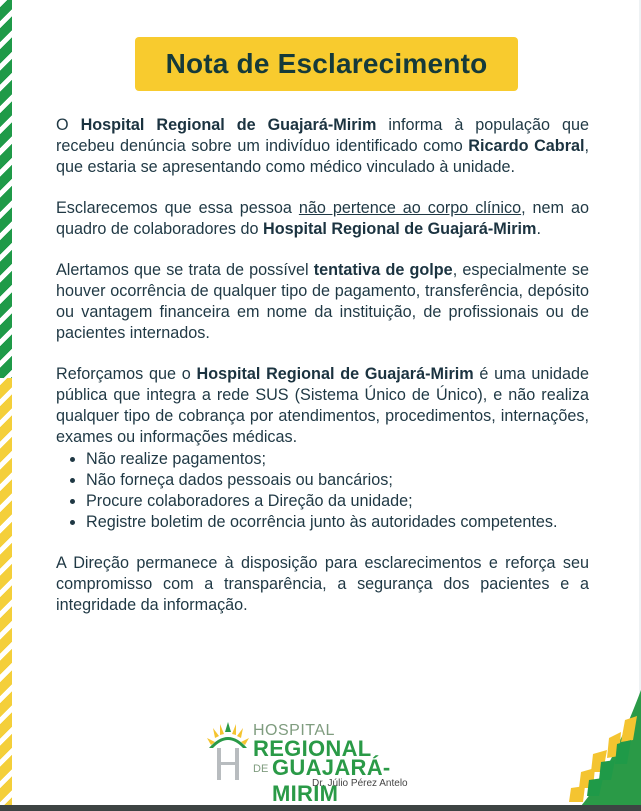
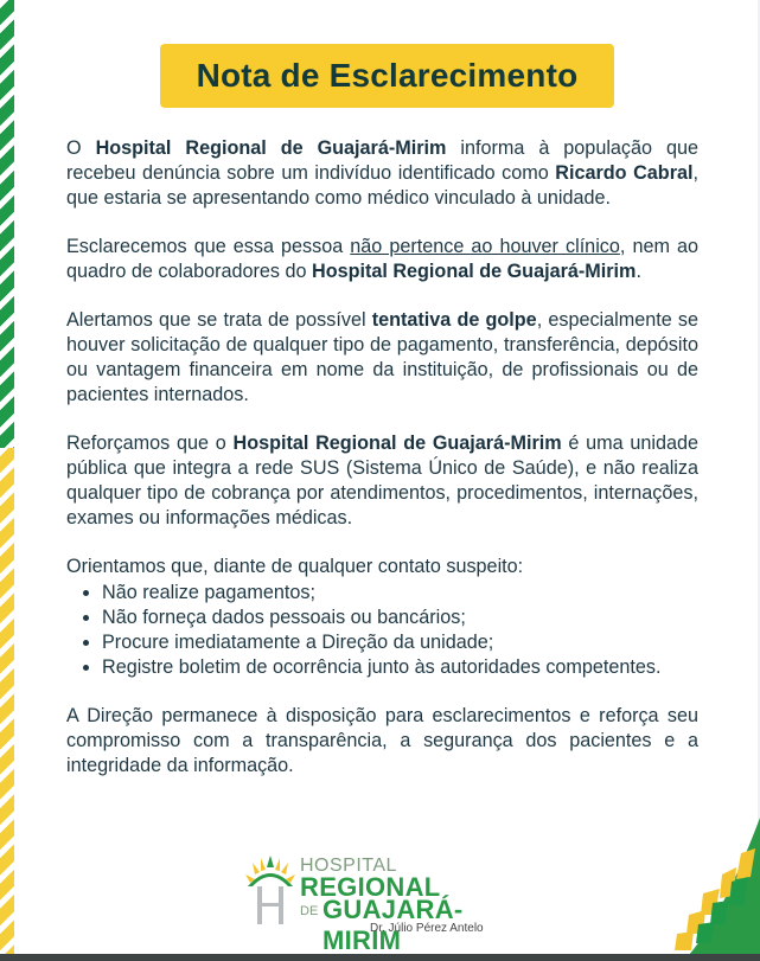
  Nota de Esclarecimento
  O Hospital Regional de Guajará-Mirim informa à população que recebeu denúncia sobre um indivíduo identificado como Ricardo Cabral, que estaria se apresentando como médico vinculado à unidade.
- Esclarecemos que essa pessoa não pertence ao corpo clínico, nem ao quadro de colaboradores do Hospital Regional de Guajará-Mirim.
+ Esclarecemos que essa pessoa não pertence ao houver clínico, nem ao quadro de colaboradores do Hospital Regional de Guajará-Mirim.
- Alertamos que se trata de possível tentativa de golpe, especialmente se houver ocorrência de qualquer tipo de pagamento, transferência, depósito ou vantagem financeira em nome da instituição, de profissionais ou de pacientes internados.
+ Alertamos que se trata de possível tentativa de golpe, especialmente se houver solicitação de qualquer tipo de pagamento, transferência, depósito ou vantagem financeira em nome da instituição, de profissionais ou de pacientes internados.
- Reforçamos que o Hospital Regional de Guajará-Mirim é uma unidade pública que integra a rede SUS (Sistema Único de Único), e não realiza qualquer tipo de cobrança por atendimentos, procedimentos, internações, exames ou informações médicas.
+ Reforçamos que o Hospital Regional de Guajará-Mirim é uma unidade pública que integra a rede SUS (Sistema Único de Saúde), e não realiza qualquer tipo de cobrança por atendimentos, procedimentos, internações, exames ou informações médicas.
+ Orientamos que, diante de qualquer contato suspeito:
  Não realize pagamentos;
  Não forneça dados pessoais ou bancários;
- Procure colaboradores a Direção da unidade;
+ Procure imediatamente a Direção da unidade;
  Registre boletim de ocorrência junto às autoridades competentes.
  A Direção permanece à disposição para esclarecimentos e reforça seu compromisso com a transparência, a segurança dos pacientes e a integridade da informação.
  HOSPITAL
  REGIONAL
  DE
  GUAJARÁ-MIRIM
  Dr. Júlio Pérez Antelo
